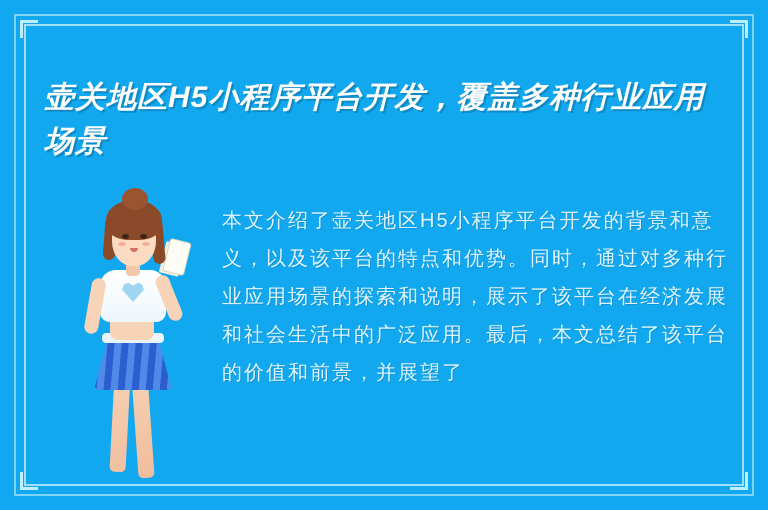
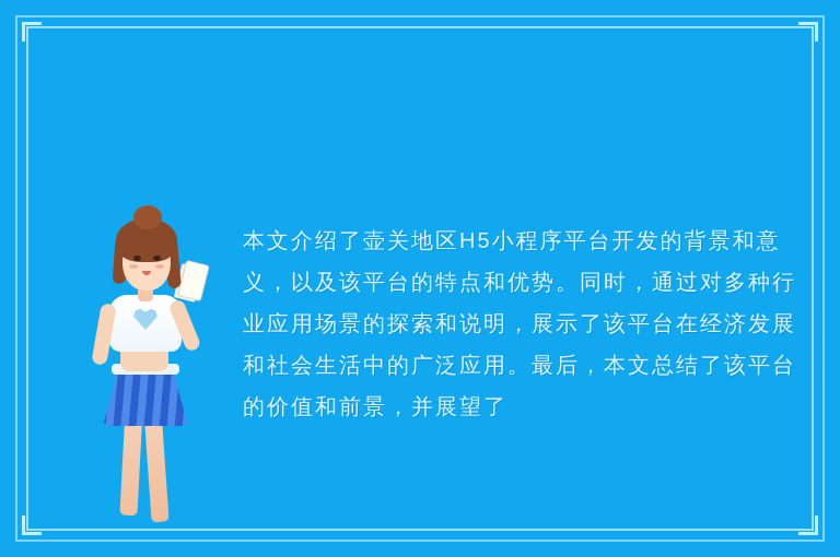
- 壶关地区H5小程序平台开发，覆盖多种行业应用场景
  本文介绍了壶关地区H5小程序平台开发的背景和意义，以及该平台的特点和优势。同时，通过对多种行业应用场景的探索和说明，展示了该平台在经济发展和社会生活中的广泛应用。最后，本文总结了该平台的价值和前景，并展望了
